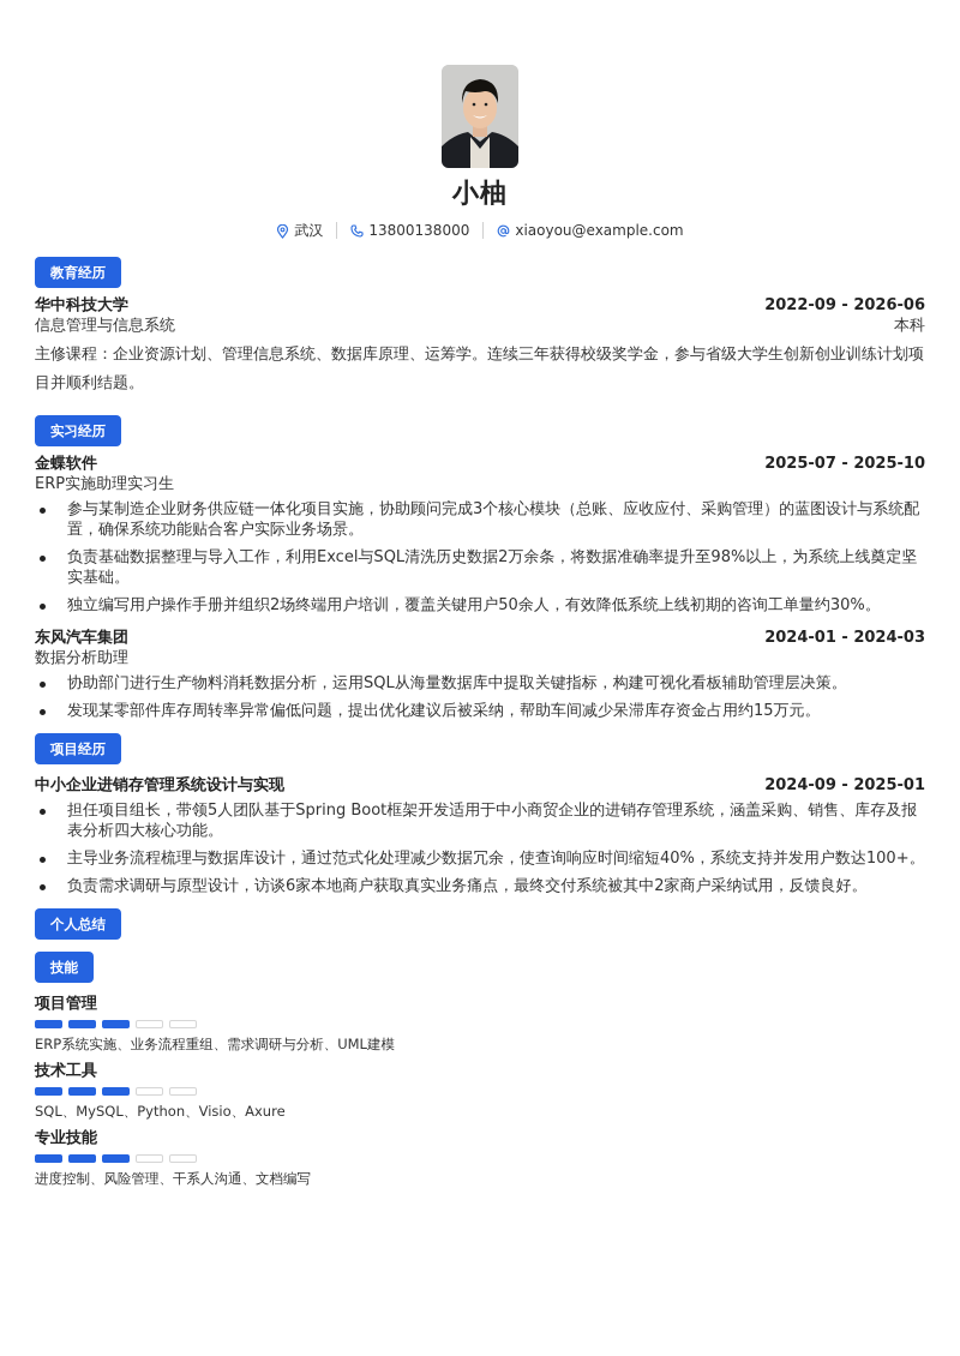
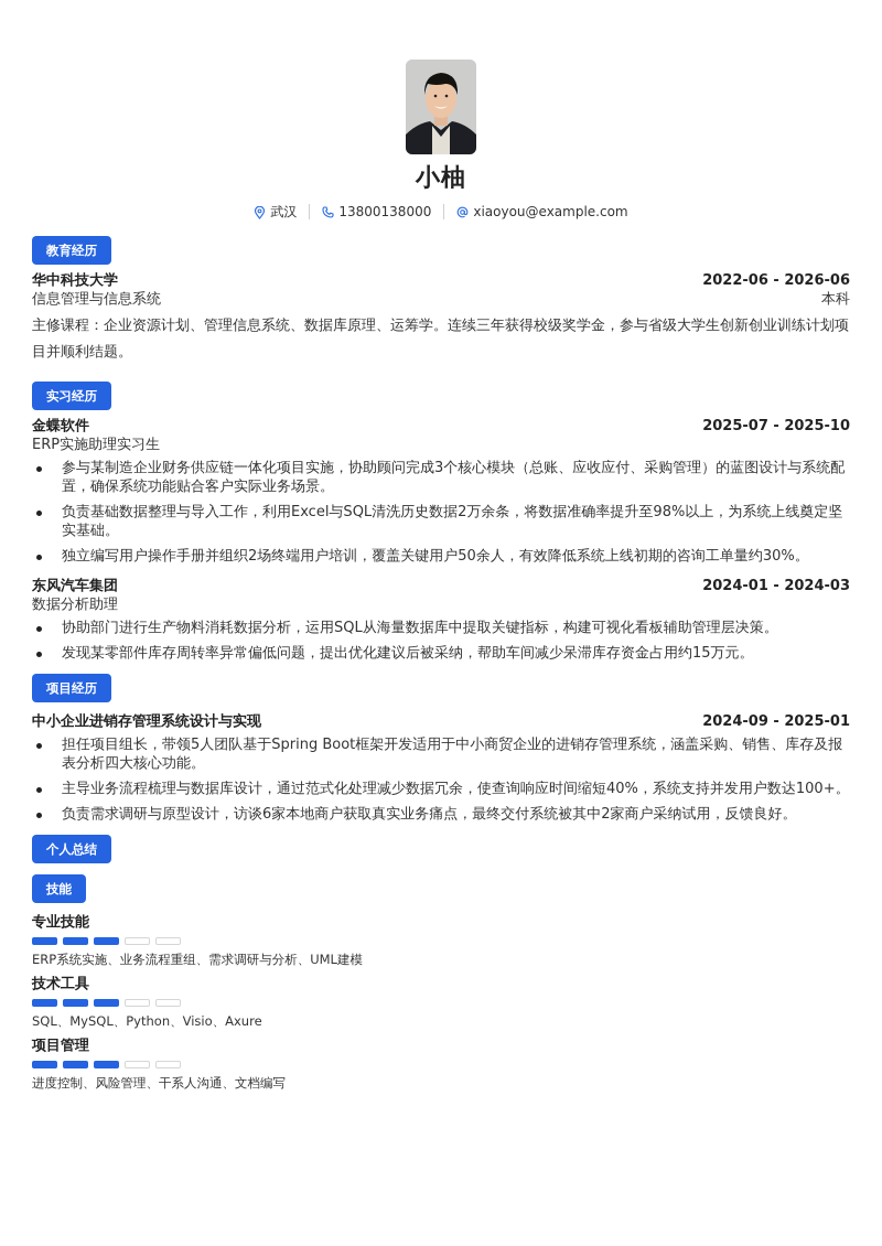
  小柚
  武汉
  13800138000
  xiaoyou@example.com
  教育经历
  华中科技大学
- 2022-09 - 2026-06
+ 2022-06 - 2026-06
  信息管理与信息系统
  本科
  主修课程：企业资源计划、管理信息系统、数据库原理、运筹学。连续三年获得校级奖学金，参与省级大学生创新创业训练计划项目并顺利结题。
  实习经历
  金蝶软件
  2025-07 - 2025-10
  ERP实施助理实习生
  参与某制造企业财务供应链一体化项目实施，协助顾问完成3个核心模块（总账、应收应付、采购管理）的蓝图设计与系统配置，确保系统功能贴合客户实际业务场景。
  负责基础数据整理与导入工作，利用Excel与SQL清洗历史数据2万余条，将数据准确率提升至98%以上，为系统上线奠定坚实基础。
  独立编写用户操作手册并组织2场终端用户培训，覆盖关键用户50余人，有效降低系统上线初期的咨询工单量约30%。
  东风汽车集团
  2024-01 - 2024-03
  数据分析助理
  协助部门进行生产物料消耗数据分析，运用SQL从海量数据库中提取关键指标，构建可视化看板辅助管理层决策。
  发现某零部件库存周转率异常偏低问题，提出优化建议后被采纳，帮助车间减少呆滞库存资金占用约15万元。
  项目经历
  中小企业进销存管理系统设计与实现
  2024-09 - 2025-01
  担任项目组长，带领5人团队基于Spring Boot框架开发适用于中小商贸企业的进销存管理系统，涵盖采购、销售、库存及报表分析四大核心功能。
  主导业务流程梳理与数据库设计，通过范式化处理减少数据冗余，使查询响应时间缩短40%，系统支持并发用户数达100+。
  负责需求调研与原型设计，访谈6家本地商户获取真实业务痛点，最终交付系统被其中2家商户采纳试用，反馈良好。
  个人总结
  技能
- 项目管理
+ 专业技能
  ERP系统实施、业务流程重组、需求调研与分析、UML建模
  技术工具
  SQL、MySQL、Python、Visio、Axure
- 专业技能
+ 项目管理
  进度控制、风险管理、干系人沟通、文档编写
